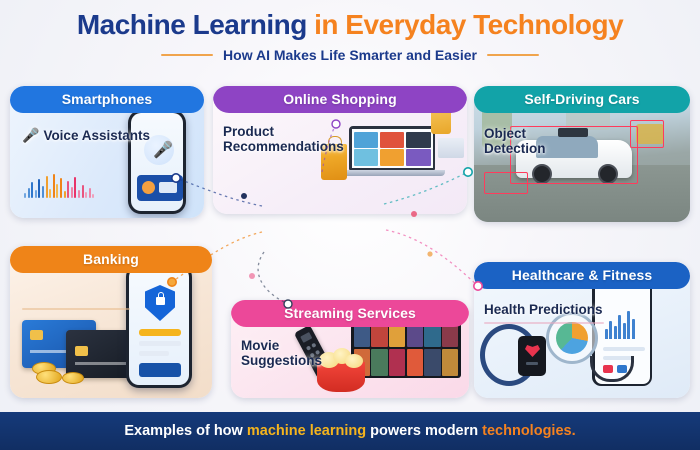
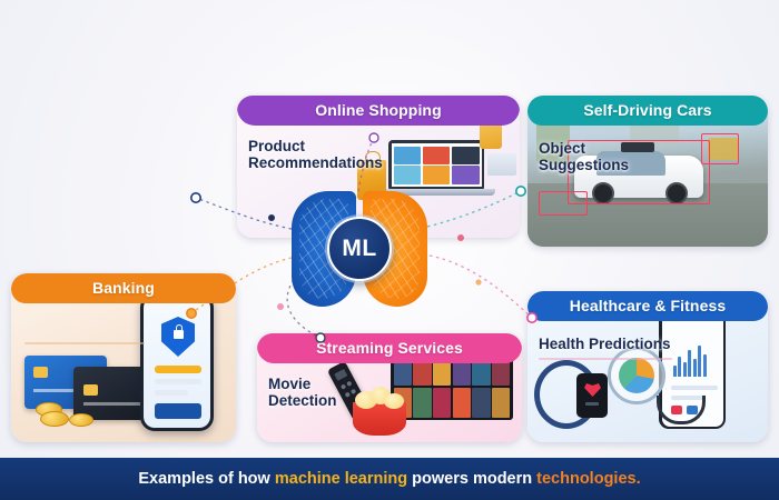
- Machine Learning in Everyday Technology
- How AI Makes Life Smarter and Easier
- 🎤
- Smartphones
- 🎤 Voice Assistants
  Online Shopping
  Product
  Recommendations
  Self-Driving Cars
  Object
- Detection
+ Suggestions
  Banking
  Streaming Services
  Movie
- Suggestions
+ Detection
  Healthcare & Fitness
  Health Predictions
+ ML
  Examples of how machine learning powers modern technologies.
